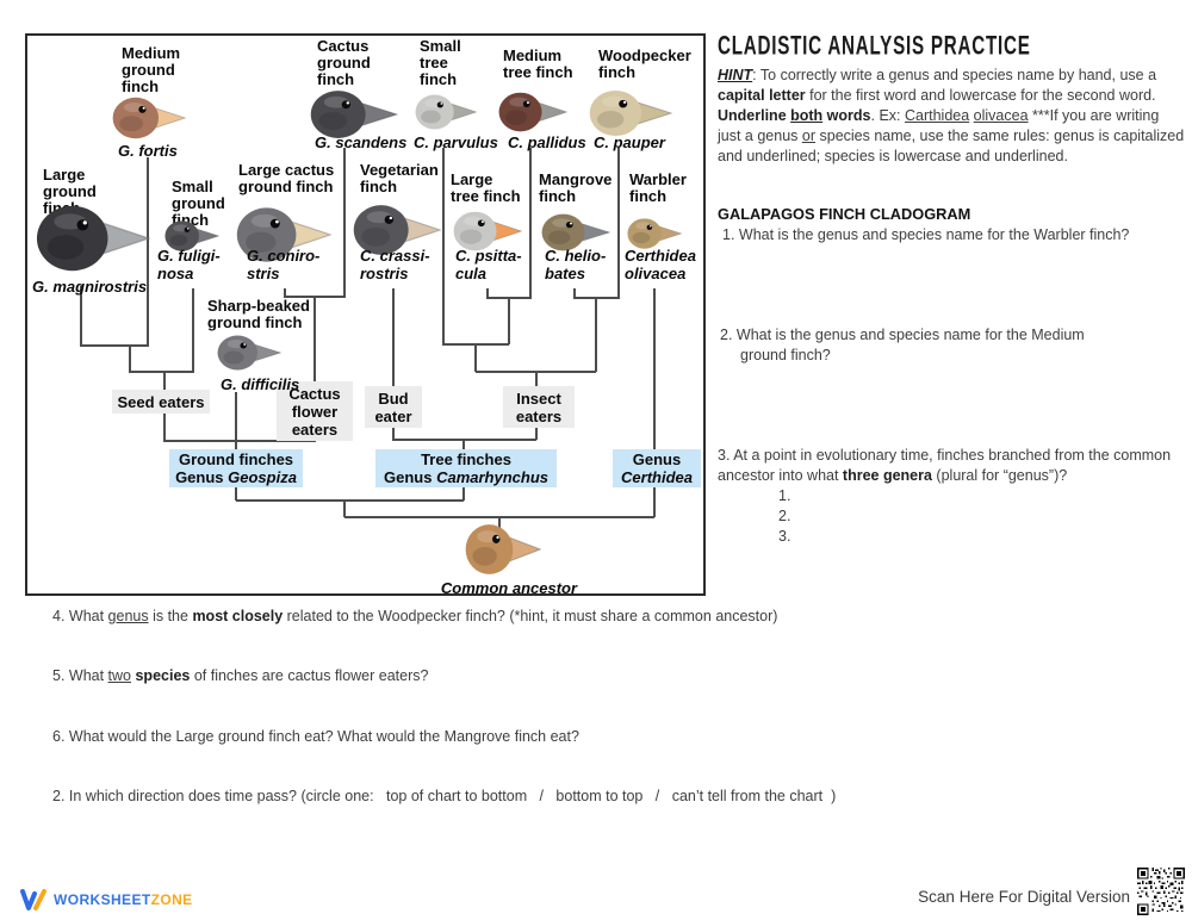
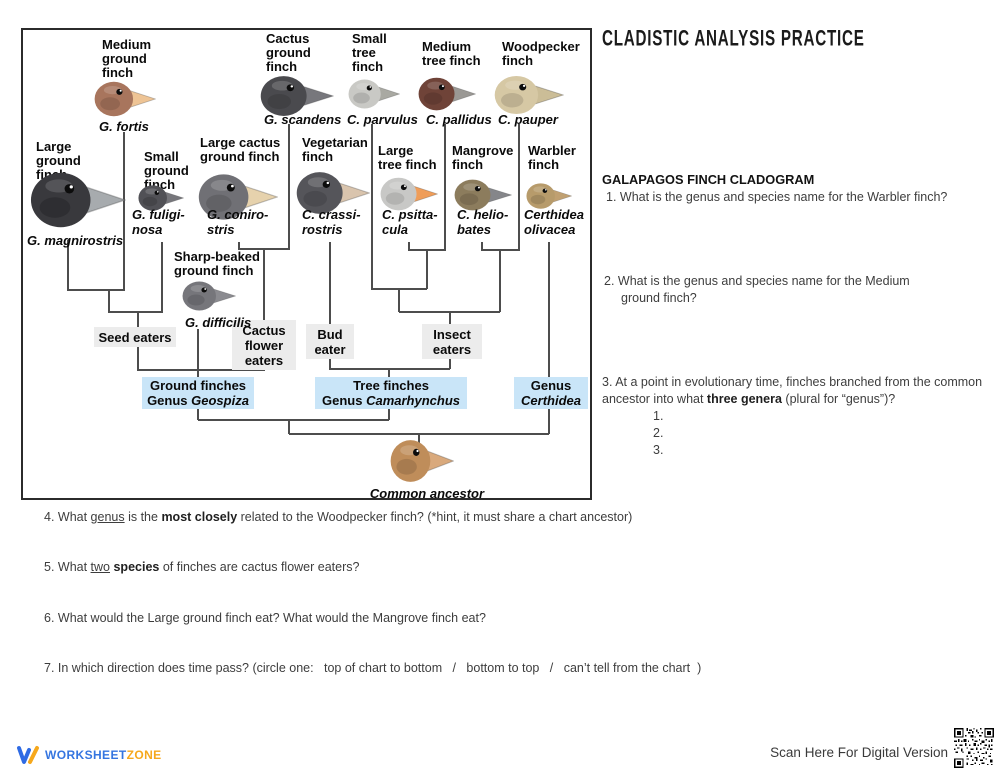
  Seed eaters
  Cactus
  flower
  eaters
  Bud
  eater
  Insect
  eaters
  Ground finches
  Genus Geospiza
  Tree finches
  Genus Camarhynchus
  Genus
  Certhidea
  Medium
  ground
  finch
  G. fortis
  Cactus
  ground
  finch
  G. scandens
  Small
  tree
  finch
  C. parvulus
  Medium
  tree finch
  C. pallidus
  Woodpecker
  finch
  C. pauper
  Large
  ground
  G. magnirostris
  Small
  ground
  finch
  G. fuligi-
  nosa
  Large cactus
  ground finch
  G. coniro-
  stris
  Vegetarian
  finch
  C. crassi-
  rostris
  Large
  tree finch
  C. psitta-
  cula
  Mangrove
  finch
  C. helio-
  bates
  Warbler
  finch
  Certhidea
  olivacea
  Sharp-beaked
  ground finch
  G. difficilis
  Common ancestor
  CLADISTIC ANALYSIS PRACTICE
- HINT: To correctly write a genus and species name by hand, use a capital letter for the first word and lowercase for the second word. Underline both words. Ex: Carthidea olivacea ***If you are writing just a genus or species name, use the same rules: genus is capitalized and underlined; species is lowercase and underlined.
  GALAPAGOS FINCH CLADOGRAM
  1. What is the genus and species name for the Warbler finch?
  2. What is the genus and species name for the Medium
  ground finch?
  3. At a point in evolutionary time, finches branched from the common ancestor into what three genera (plural for “genus”)?
  1.
  2.
  3.
- 4. What genus is the most closely related to the Woodpecker finch? (*hint, it must share a common ancestor)
+ 4. What genus is the most closely related to the Woodpecker finch? (*hint, it must share a chart ancestor)
  5. What two species of finches are cactus flower eaters?
  6. What would the Large ground finch eat? What would the Mangrove finch eat?
- 2. In which direction does time pass? (circle one: top of chart to bottom / bottom to top / can’t tell from the chart )
+ 7. In which direction does time pass? (circle one: top of chart to bottom / bottom to top / can’t tell from the chart )
  WORKSHEETZONE
  Scan Here For Digital Version
